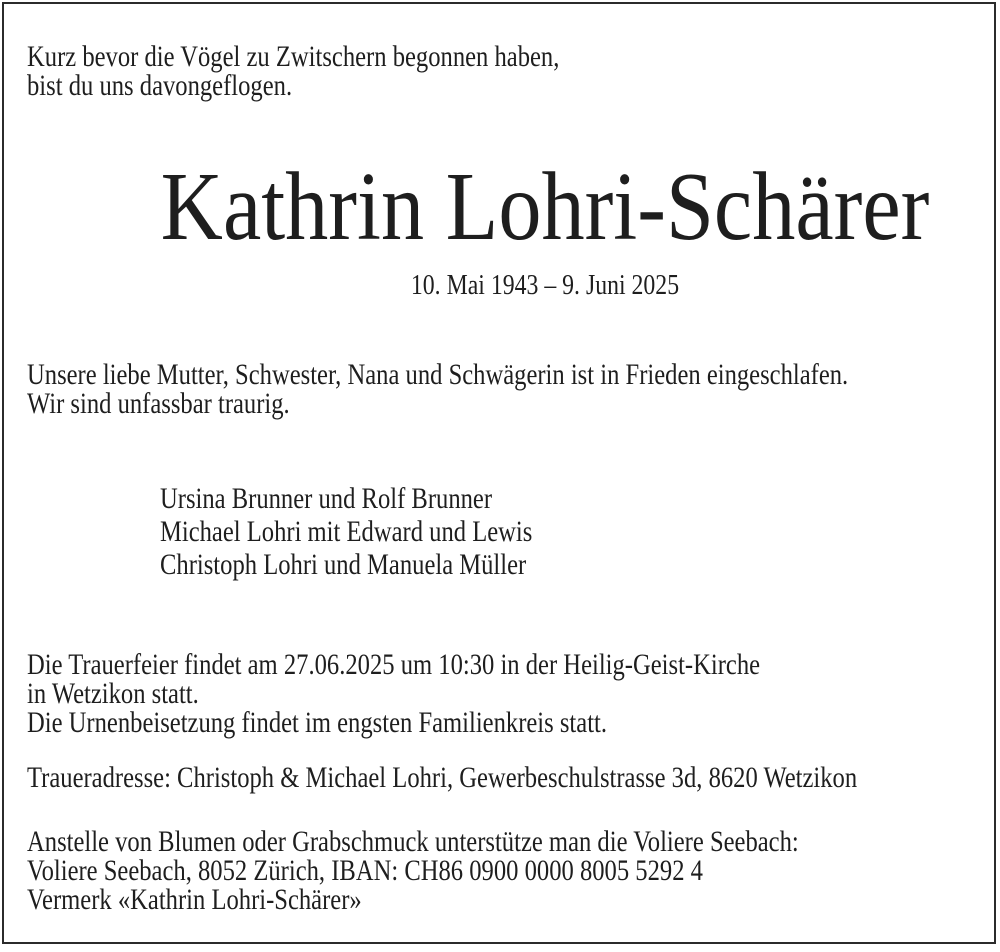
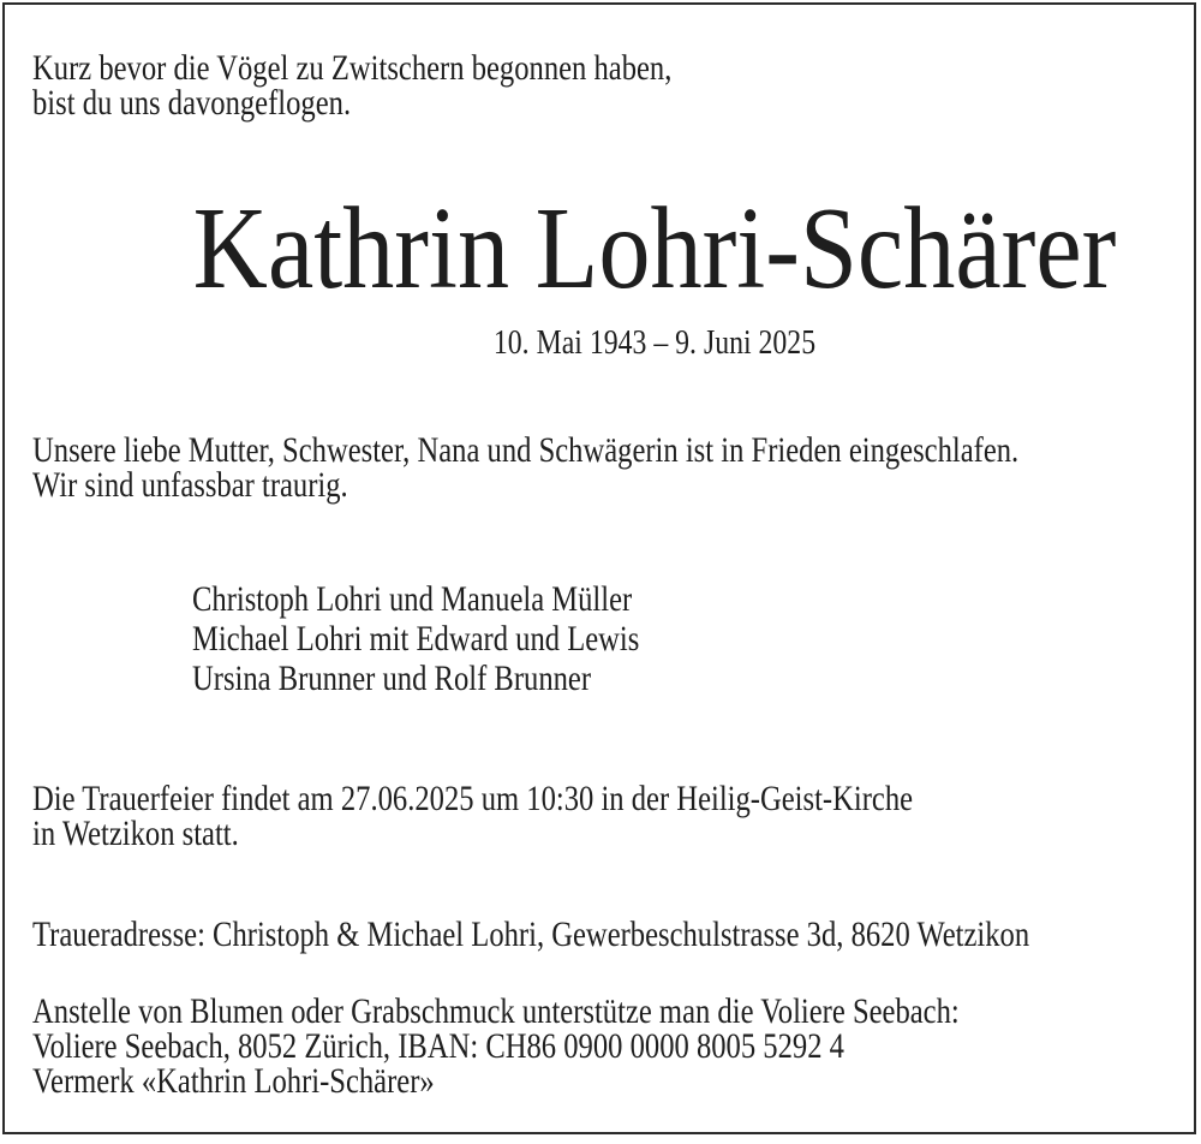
  Kurz bevor die Vögel zu Zwitschern begonnen haben,
  bist du uns davongeflogen.
  Kathrin Lohri-Schärer
  10. Mai 1943 – 9. Juni 2025
  Unsere liebe Mutter, Schwester, Nana und Schwägerin ist in Frieden eingeschlafen.
  Wir sind unfassbar traurig.
- Ursina Brunner und Rolf Brunner
+ Christoph Lohri und Manuela Müller
  Michael Lohri mit Edward und Lewis
- Christoph Lohri und Manuela Müller
+ Ursina Brunner und Rolf Brunner
  Die Trauerfeier findet am 27.06.2025 um 10:30 in der Heilig-Geist-Kirche
  in Wetzikon statt.
- Die Urnenbeisetzung findet im engsten Familienkreis statt.
  Traueradresse: Christoph & Michael Lohri, Gewerbeschulstrasse 3d, 8620 Wetzikon
  Anstelle von Blumen oder Grabschmuck unterstütze man die Voliere Seebach:
  Voliere Seebach, 8052 Zürich, IBAN: CH86 0900 0000 8005 5292 4
  Vermerk «Kathrin Lohri-Schärer»
